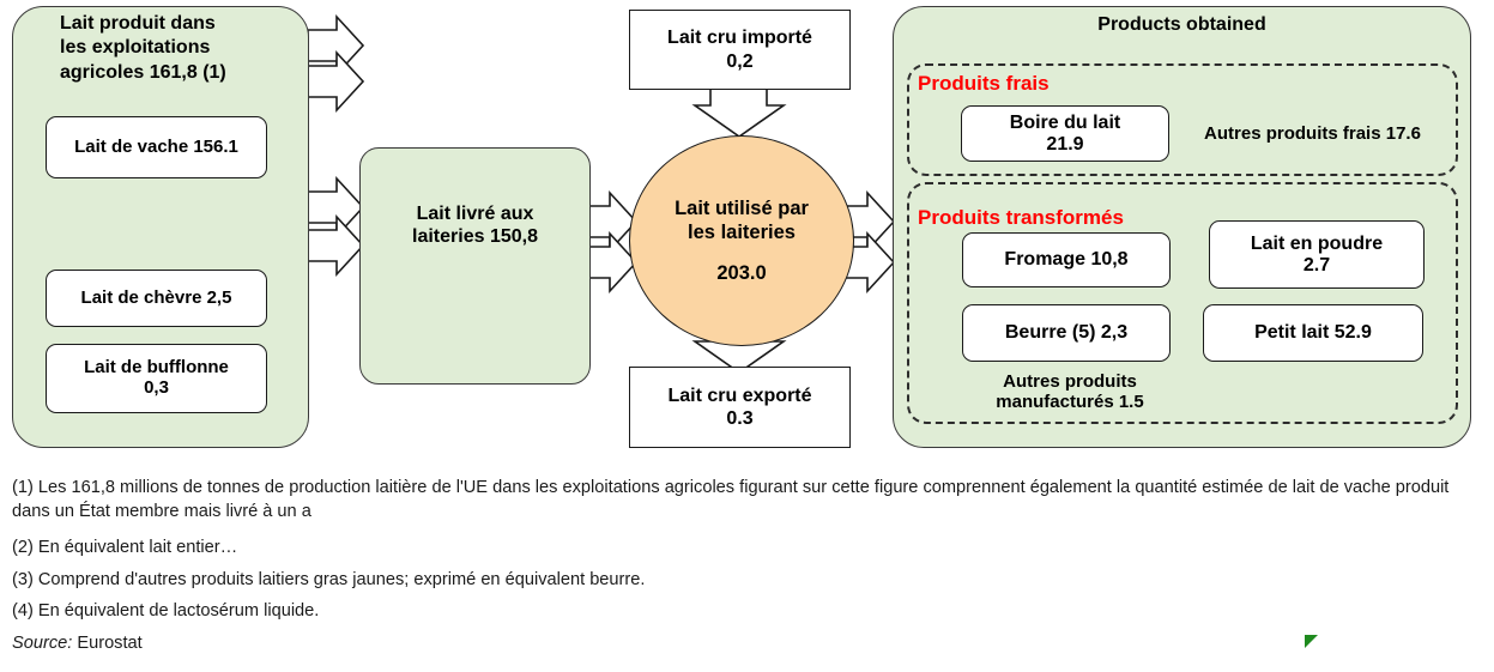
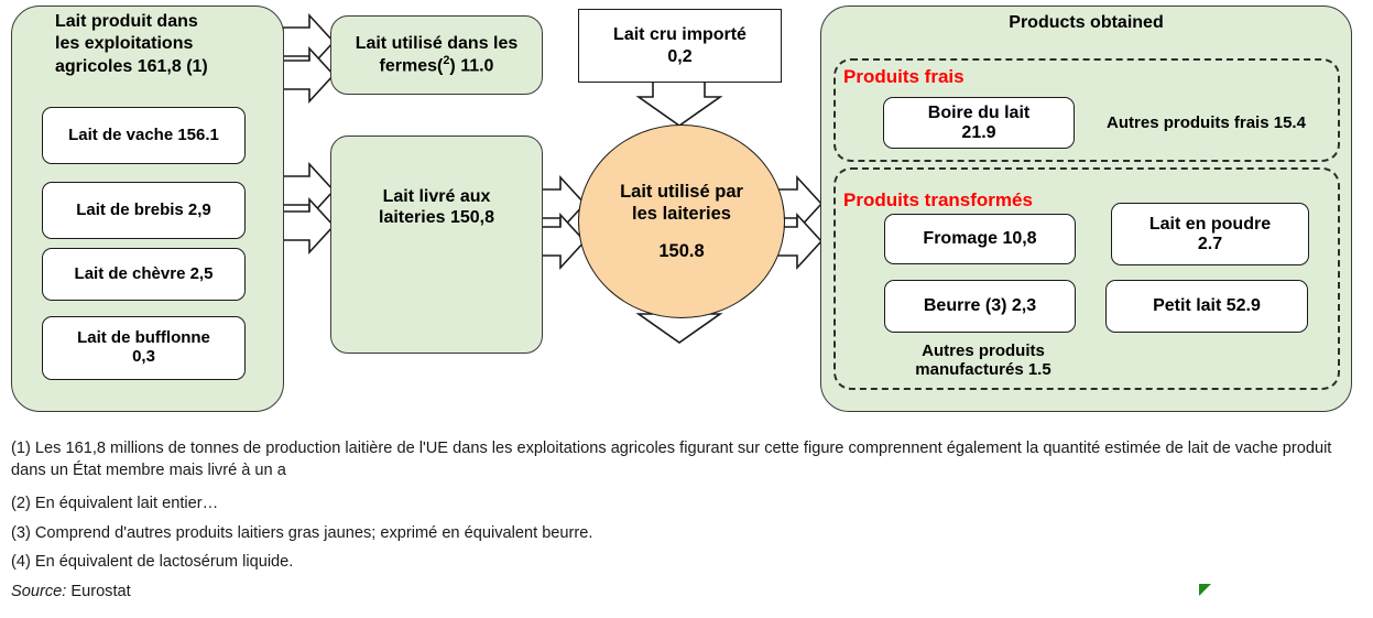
  Lait produit dans
  les exploitations
  agricoles 161,8 (1)
  Lait de vache 156.1
+ Lait de brebis 2,9
  Lait de chèvre 2,5
  Lait de bufflonne
  0,3
+ Lait utilisé dans les
+ fermes(2) 11.0
  Lait livré aux
  laiteries 150,8
  Lait cru importé
  0,2
  Lait utilisé par
  les laiteries
- 203.0
+ 150.8
- Lait cru exporté
- 0.3
  Products obtained
  Produits frais
  Boire du lait
  21.9
- Autres produits frais 17.6
+ Autres produits frais 15.4
  Produits transformés
  Fromage 10,8
- Beurre (5) 2,3
+ Beurre (3) 2,3
  Lait en poudre
  2.7
  Petit lait 52.9
  Autres produits
  manufacturés 1.5
  (1) Les 161,8 millions de tonnes de production laitière de l'UE dans les exploitations agricoles figurant sur cette figure comprennent également la quantité estimée de lait de vache produit dans un État membre mais livré à un a
  (2) En équivalent lait entier…
  (3) Comprend d'autres produits laitiers gras jaunes; exprimé en équivalent beurre.
  (4) En équivalent de lactosérum liquide.
  Source: Eurostat
